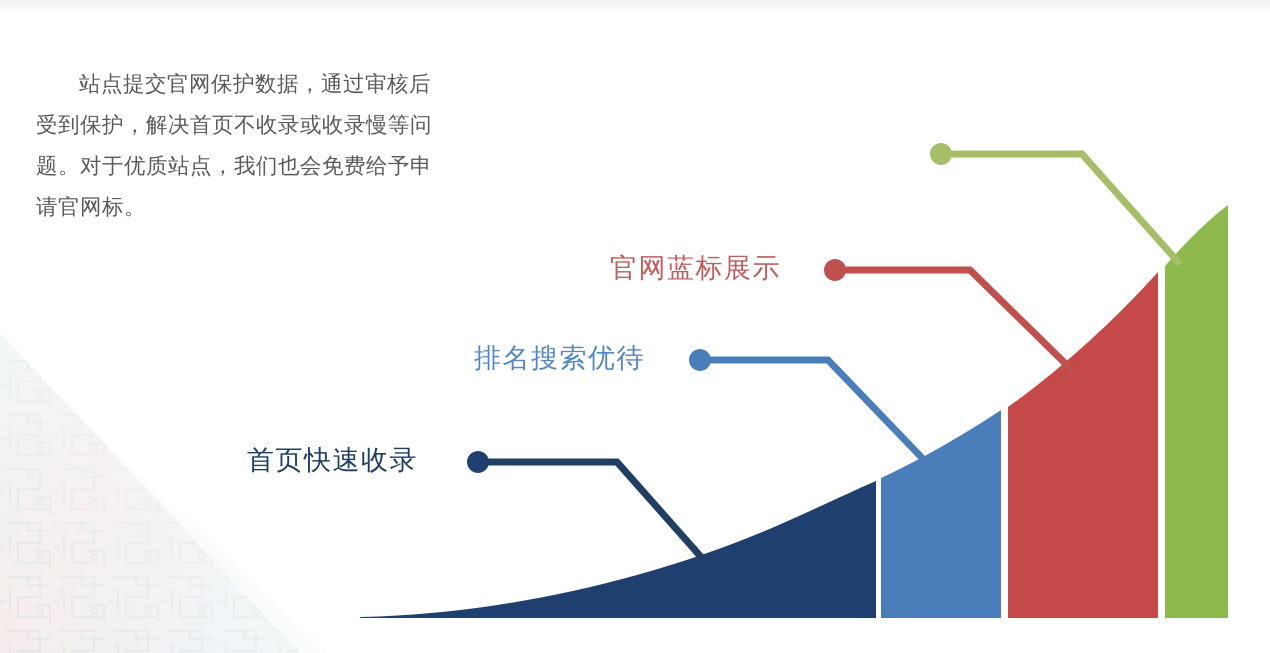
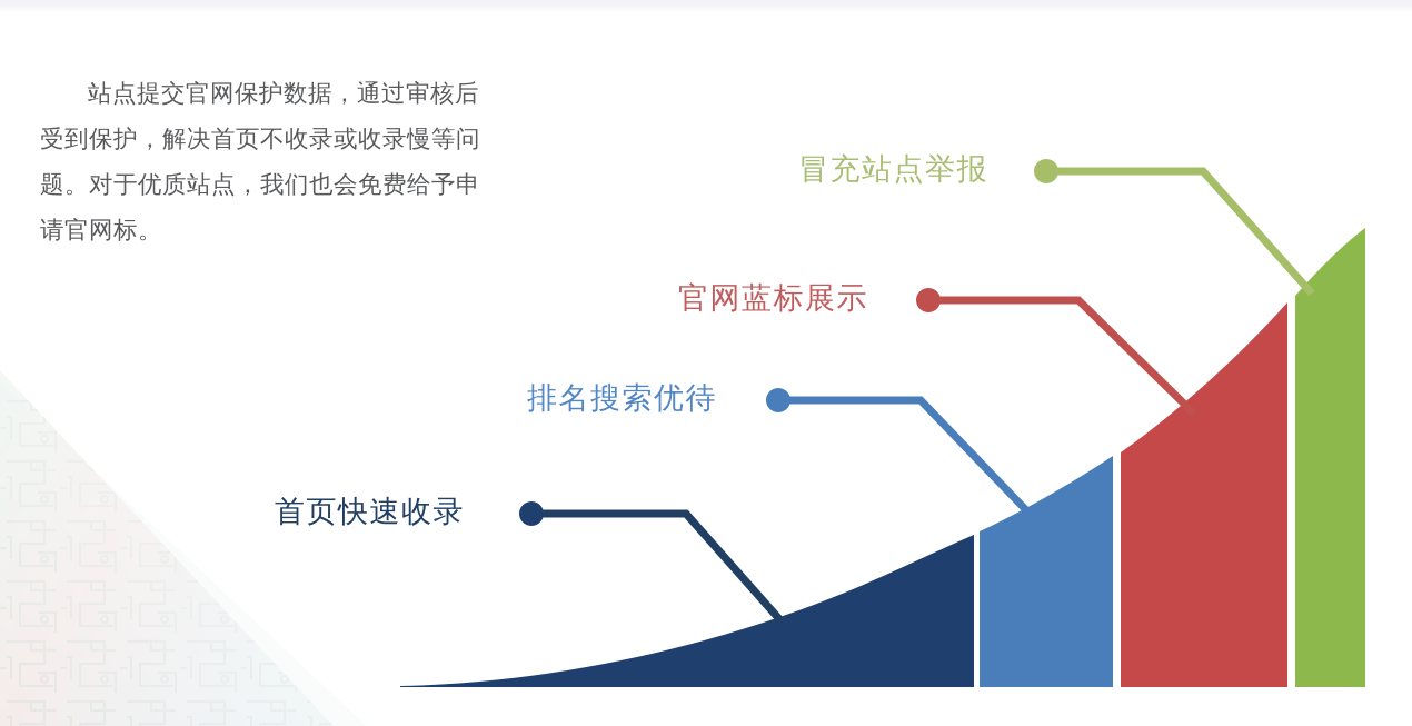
  站点提交官网保护数据，通过审核后受到保护，解决首页不收录或收录慢等问题。对于优质站点，我们也会免费给予申请官网标。
  首页快速收录
  排名搜索优待
  官网蓝标展示
+ 冒充站点举报
